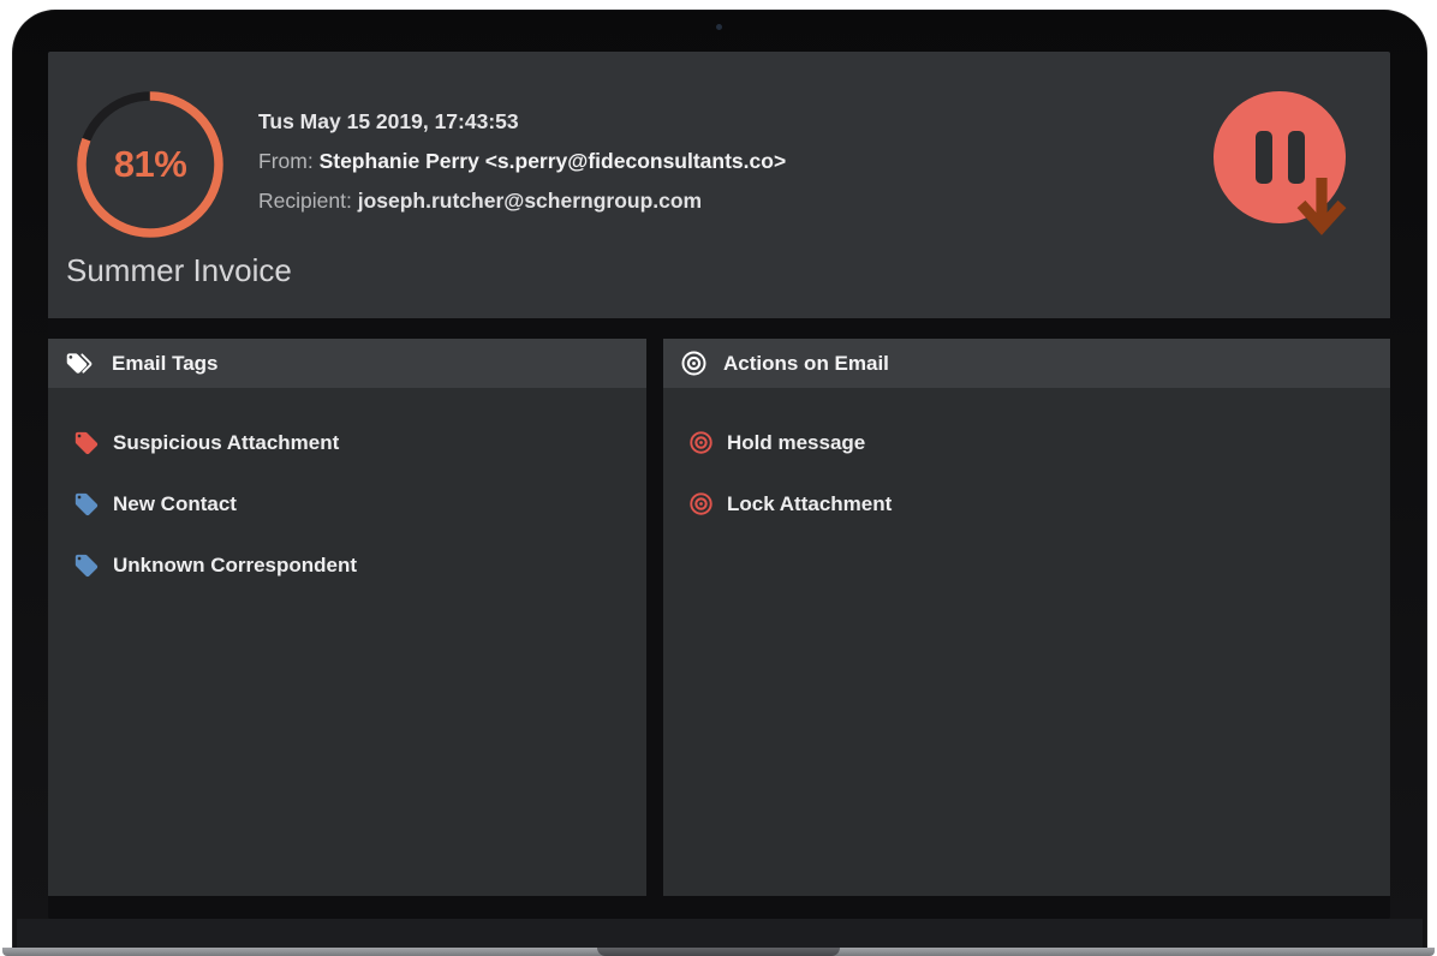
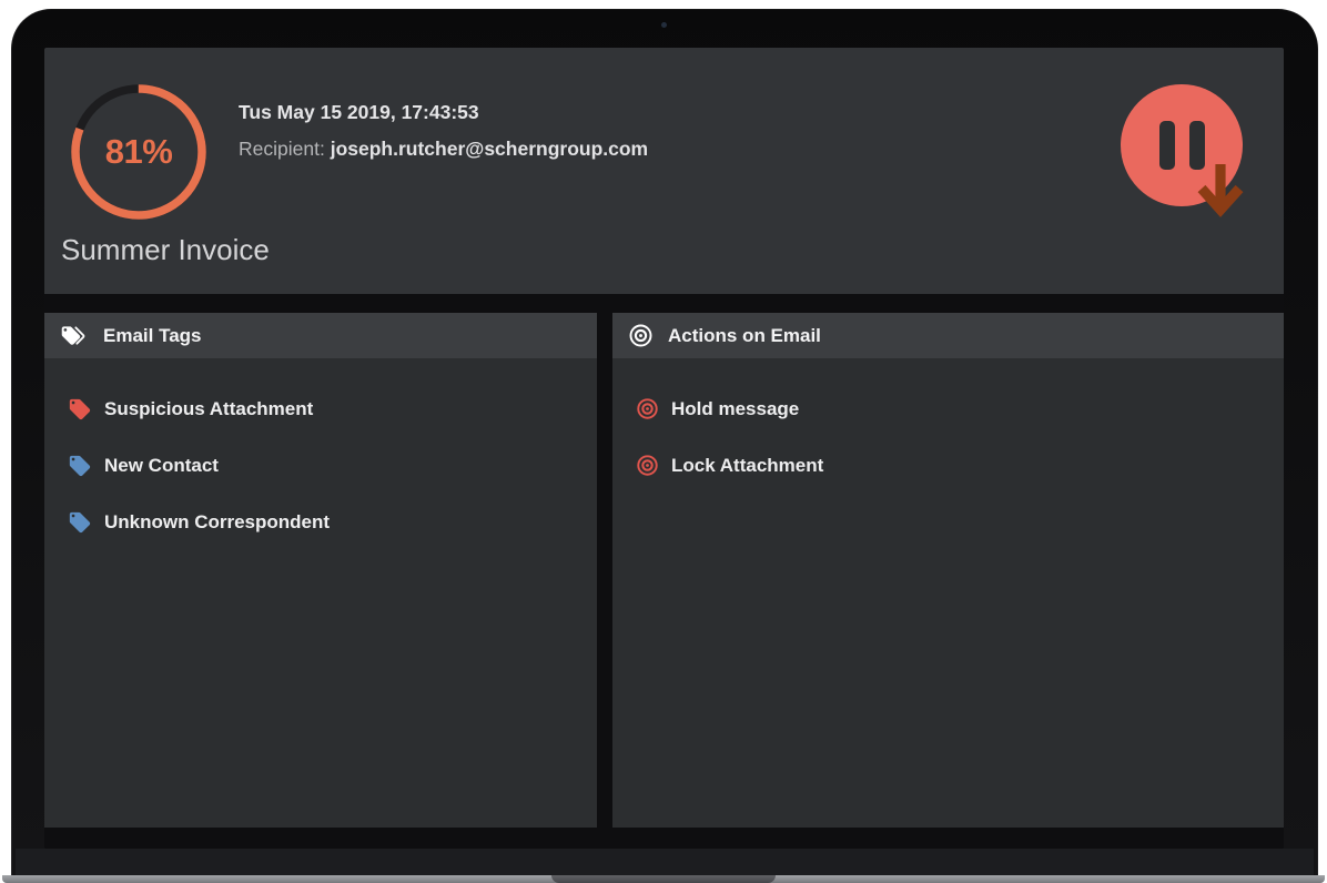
  81%
  Tus May 15 2019, 17:43:53
- From: Stephanie Perry <s.perry@fideconsultants.co>
  Recipient: joseph.rutcher@scherngroup.com
  Summer Invoice
  Email Tags
  Suspicious Attachment
  New Contact
  Unknown Correspondent
  Actions on Email
  Hold message
  Lock Attachment
